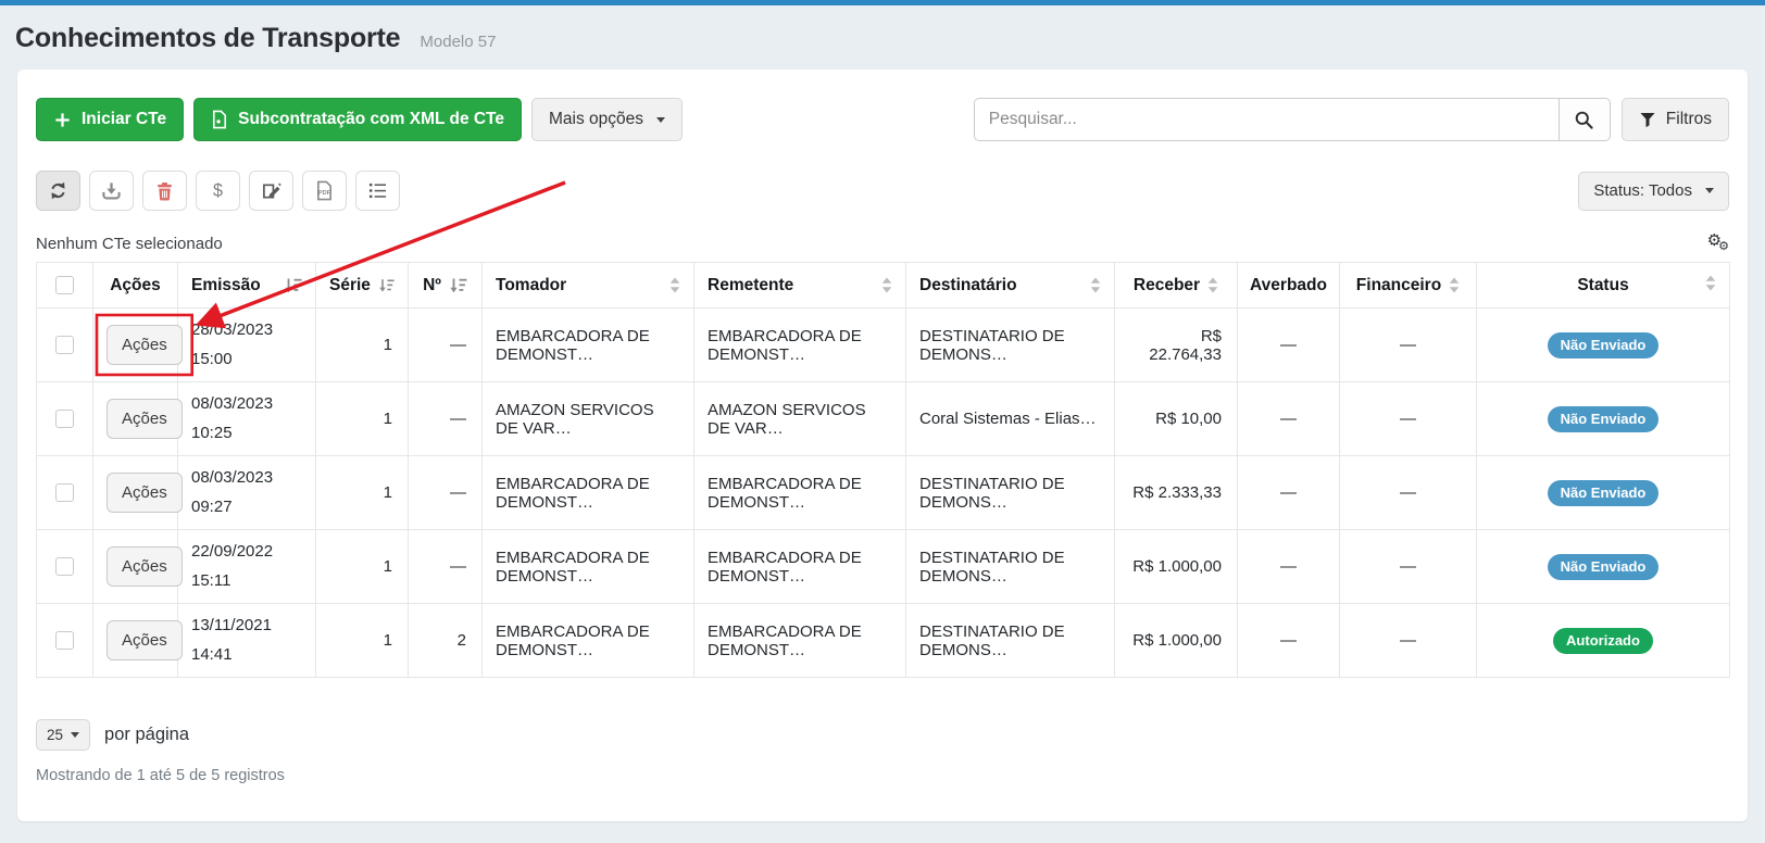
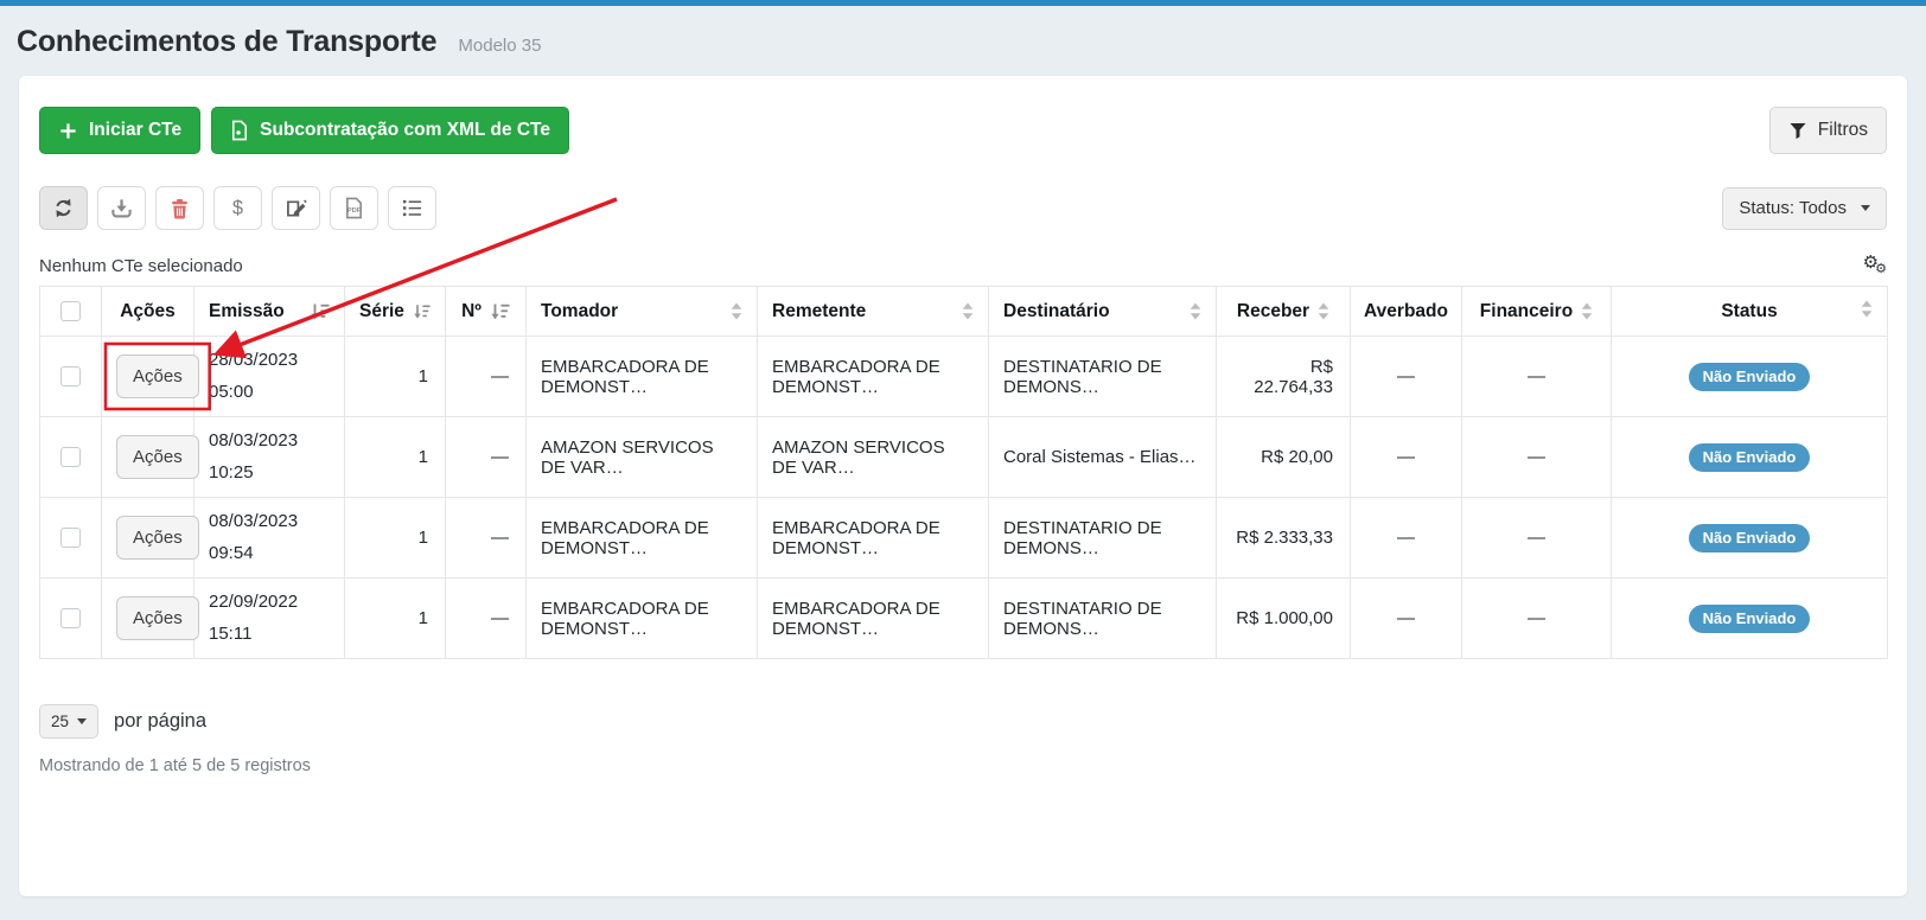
  Conhecimentos de Transporte
- Modelo 57
+ Modelo 35
  Iniciar CTe
  Subcontratação com XML de CTe
- Mais opções
- Pesquisar...
  Filtros
  $
  Status: Todos
  Nenhum CTe selecionado
  ⚙⚙
  	Ações	Emissão	Série	Nº	Tomador	Remetente	Destinatário	Receber	Averbado	Financeiro	Status
- 	Ações	28/03/202315:00	1	—	EMBARCADORA DE DEMONST…	EMBARCADORA DE DEMONST…	DESTINATARIO DE DEMONS…	R$ 22.764,33	—	—	Não Enviado
+ 	Ações	28/03/202305:00	1	—	EMBARCADORA DE DEMONST…	EMBARCADORA DE DEMONST…	DESTINATARIO DE DEMONS…	R$ 22.764,33	—	—	Não Enviado
- 	Ações	08/03/202310:25	1	—	AMAZON SERVICOS DE VAR…	AMAZON SERVICOS DE VAR…	Coral Sistemas - Elias…	R$ 10,00	—	—	Não Enviado
+ 	Ações	08/03/202310:25	1	—	AMAZON SERVICOS DE VAR…	AMAZON SERVICOS DE VAR…	Coral Sistemas - Elias…	R$ 20,00	—	—	Não Enviado
- 	Ações	08/03/202309:27	1	—	EMBARCADORA DE DEMONST…	EMBARCADORA DE DEMONST…	DESTINATARIO DE DEMONS…	R$ 2.333,33	—	—	Não Enviado
+ 	Ações	08/03/202309:54	1	—	EMBARCADORA DE DEMONST…	EMBARCADORA DE DEMONST…	DESTINATARIO DE DEMONS…	R$ 2.333,33	—	—	Não Enviado
  	Ações	22/09/202215:11	1	—	EMBARCADORA DE DEMONST…	EMBARCADORA DE DEMONST…	DESTINATARIO DE DEMONS…	R$ 1.000,00	—	—	Não Enviado
- 	Ações	13/11/202114:41	1	2	EMBARCADORA DE DEMONST…	EMBARCADORA DE DEMONST…	DESTINATARIO DE DEMONS…	R$ 1.000,00	—	—	Autorizado
  25
  por página
  Mostrando de 1 até 5 de 5 registros
